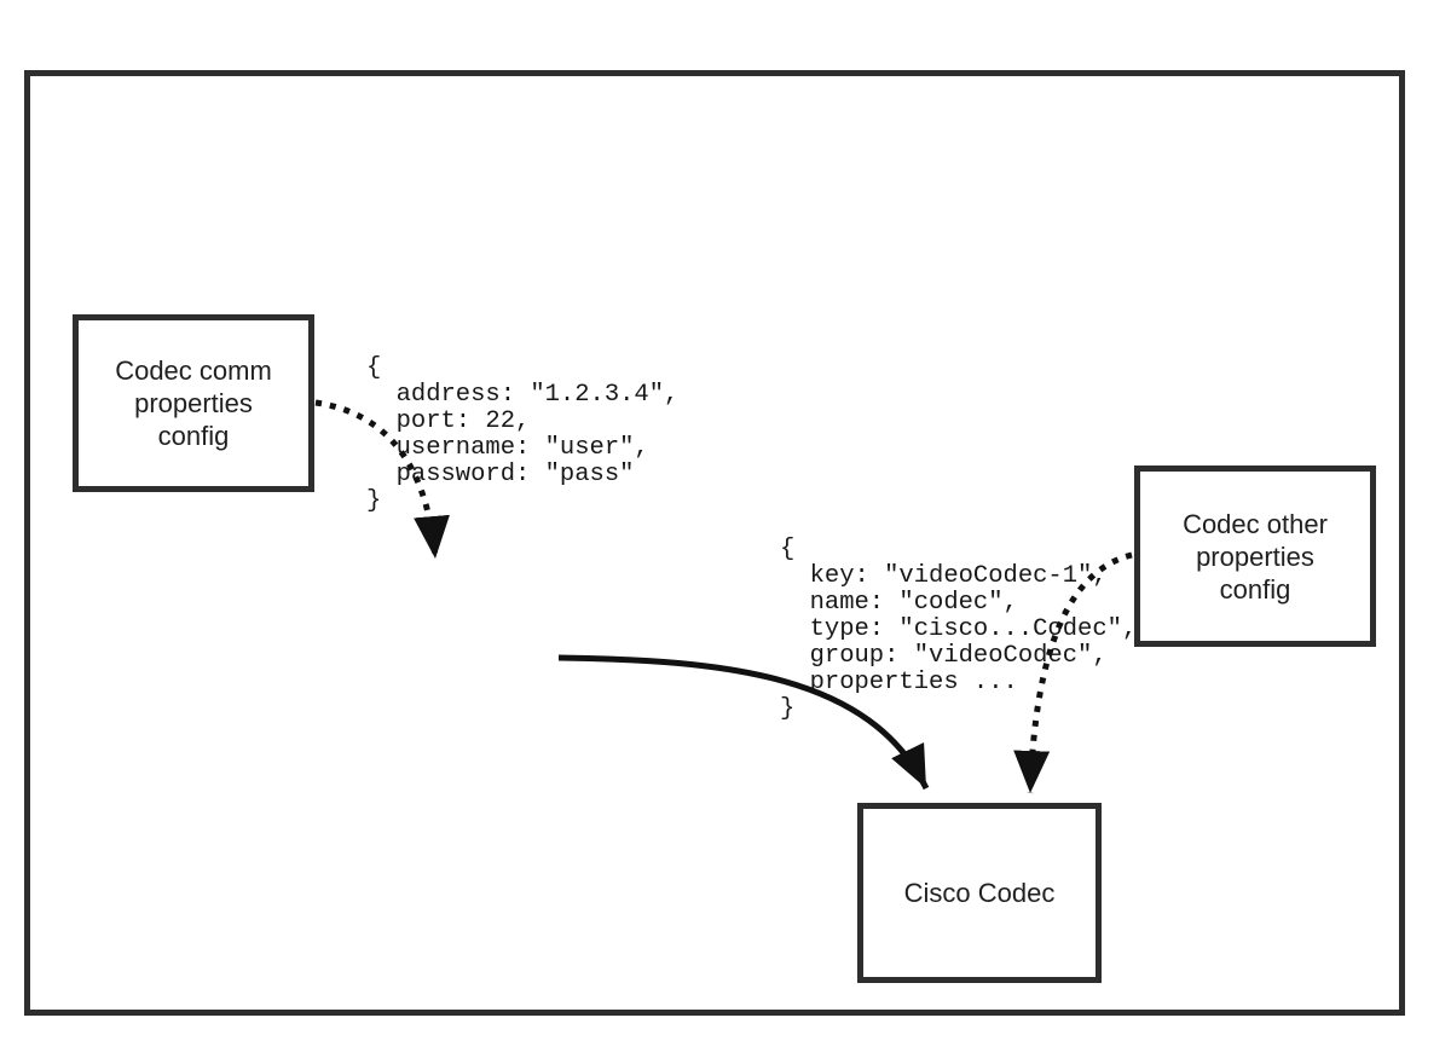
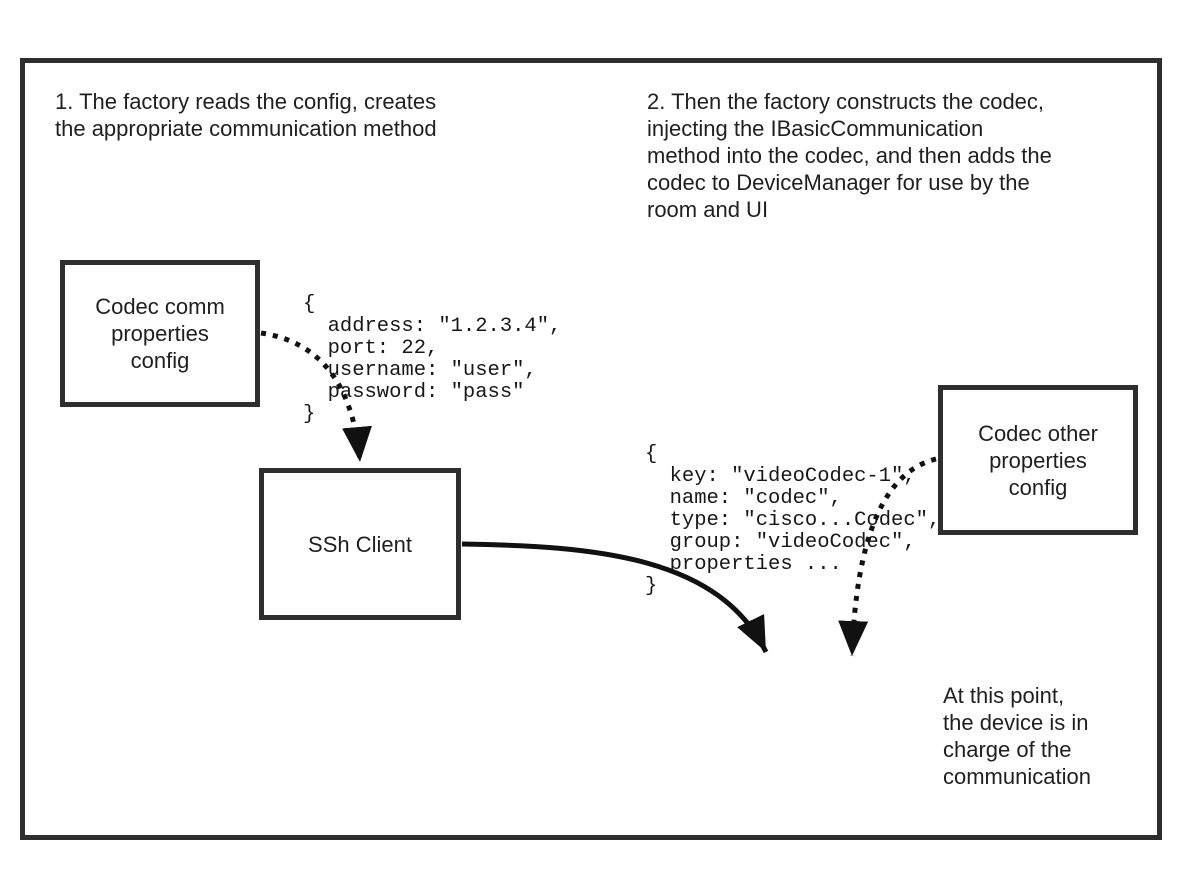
+ 1. The factory reads the config, creates
+ the appropriate communication method
+ 2. Then the factory constructs the codec,
+ injecting the IBasicCommunication
+ method into the codec, and then adds the
+ codec to DeviceManager for use by the
+ room and UI
+ At this point,
+ the device is in
+ charge of the
+ communication
  {
  address: "1.2.3.4",
  port: 22,
  username: "user",
  password: "pass"
  }
  {
  key: "videoCodec-1",
  name: "codec",
  type: "cisco...Codec",
  group: "videoCodec",
  properties ...
  }
  Codec comm
  properties
  config
+ SSh Client
  Codec other
  properties
  config
- Cisco Codec
